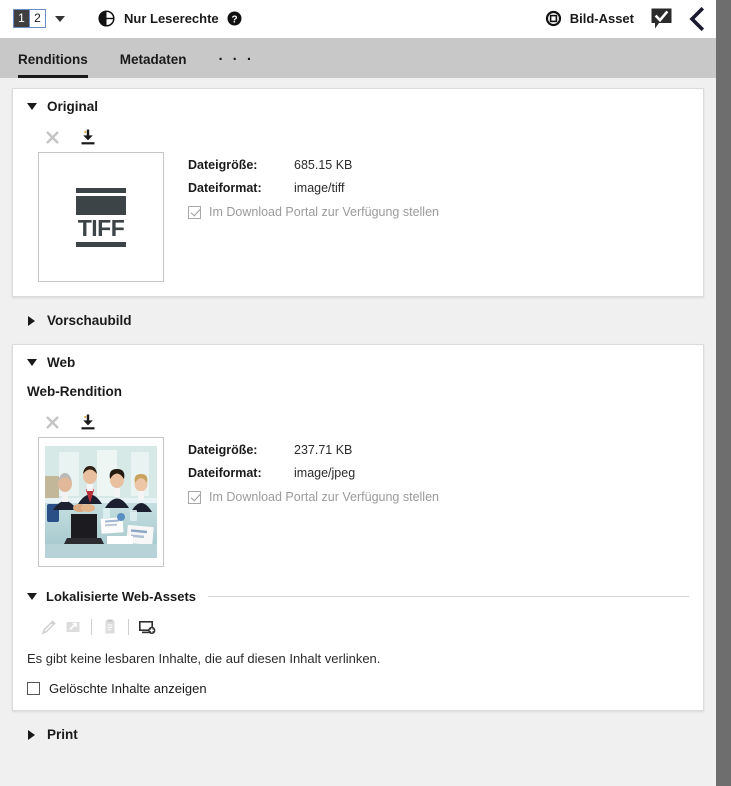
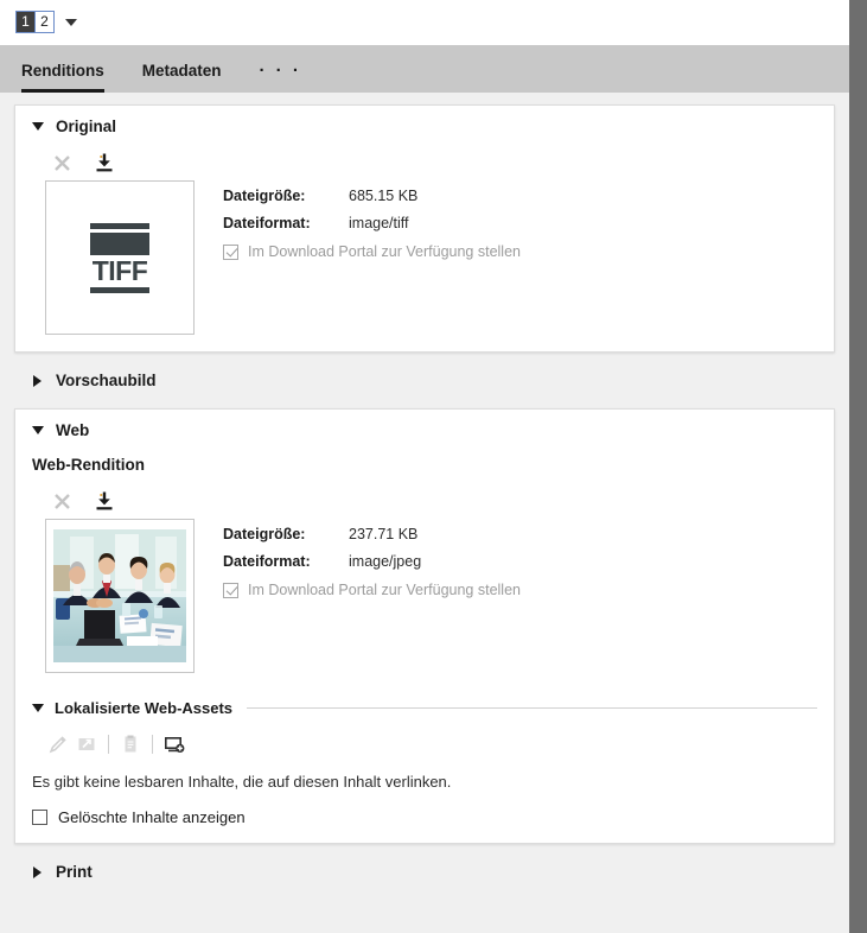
  1
  2
- Nur Leserechte
- ?
- Bild-Asset
  Renditions
  Metadaten
  · · ·
  Original
  TIFF
  Dateigröße:
  685.15 KB
  Dateiformat:
  image/tiff
  Im Download Portal zur Verfügung stellen
  Vorschaubild
  Web
  Web-Rendition
  Dateigröße:
  237.71 KB
  Dateiformat:
  image/jpeg
  Im Download Portal zur Verfügung stellen
  Lokalisierte Web-Assets
  Es gibt keine lesbaren Inhalte, die auf diesen Inhalt verlinken.
  Gelöschte Inhalte anzeigen
  Print
